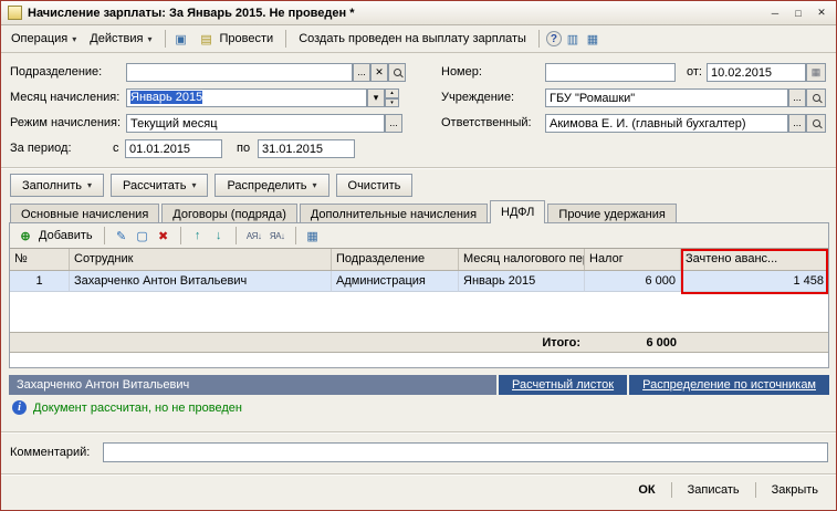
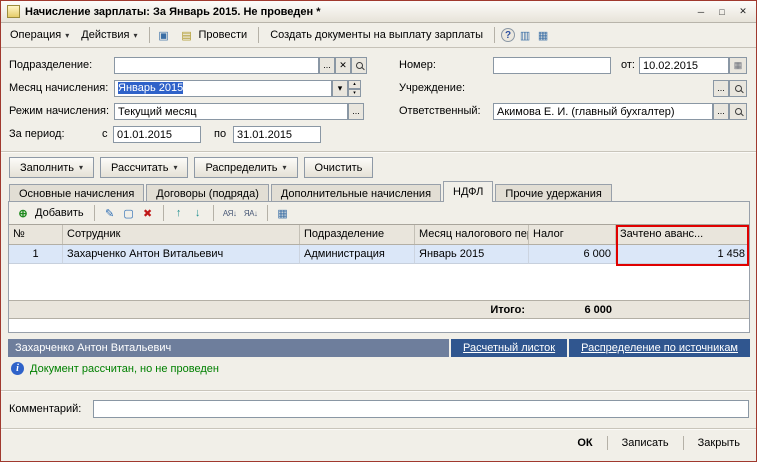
  Начисление зарплаты: За Январь 2015. Не проведен *
  ─
  □
  ✕
  Операция
  ▾
  Действия
  ▾
  ▣
  ▤
  Провести
- Создать проведен на выплату зарплаты
+ Создать документы на выплату зарплаты
  ?
  ▥
  ▦
  Подразделение:
  ...
  ✕
  Номер:
  от:
  10.02.2015
  ▦
  Месяц начисления:
  Январь 2015
  ▾
  Учреждение:
- ГБУ "Ромашки"
  ...
  Режим начисления:
  Текущий месяц
  ...
  Ответственный:
  Акимова Е. И. (главный бухгалтер)
  ...
  За период:
  с
  01.01.2015
  по
  31.01.2015
  Заполнить
  ▾
  Рассчитать
  ▾
  Распределить
  ▾
  Очистить
  Основные начисления
  Договоры (подряда)
  Дополнительные начисления
  НДФЛ
  Прочие удержания
  ⊕
  Добавить
  ✎
  ▢
  ✖
  ↑
  ↓
  АЯ↓
  ЯА↓
  ▦
  №
  Сотрудник
  Подразделение
  Месяц налогового пе
  Налог
  Зачтено аванс...
  1
  Захарченко Антон Витальевич
  Администрация
  Январь 2015
  6 000
  1 458
  Итого:
  6 000
  Захарченко Антон Витальевич
  Расчетный листок
  Распределение по источникам
  i
  Документ рассчитан, но не проведен
  Комментарий:
  ОК
  Записать
  Закрыть
